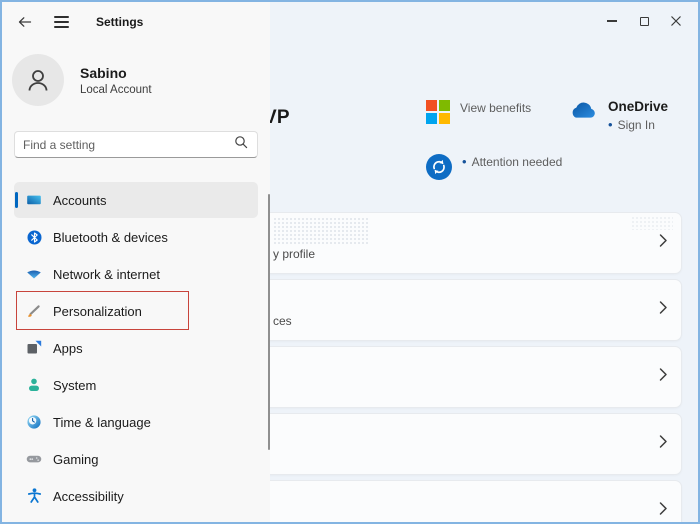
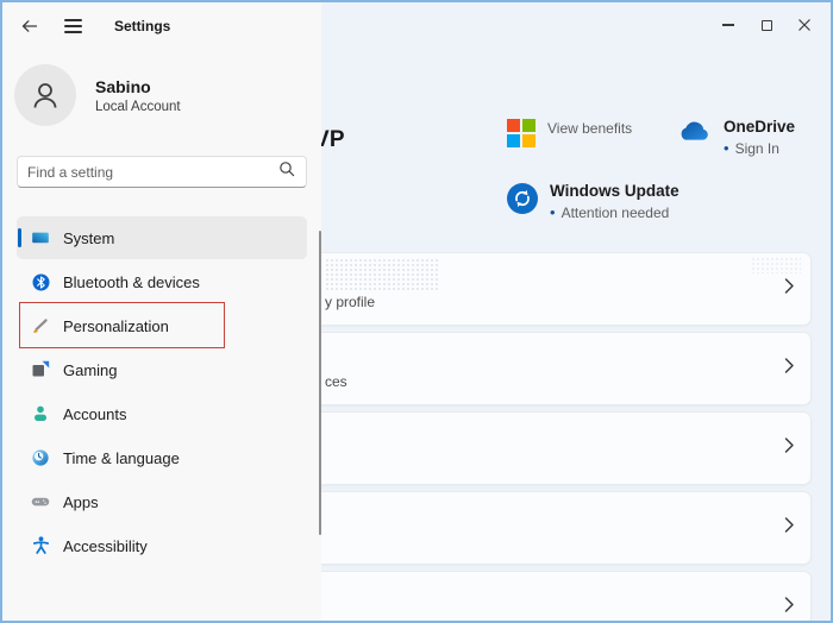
  VP
  View benefits
  OneDrive
  •
  Sign In
+ Windows Update
  •
  Attention needed
  y profile
  ces
  Settings
  Sabino
  Local Account
  Find a setting
- Accounts
+ System
  Bluetooth & devices
- Network & internet
  Personalization
- Apps
+ Gaming
- System
+ Accounts
  Time & language
- Gaming
+ Apps
  Accessibility
